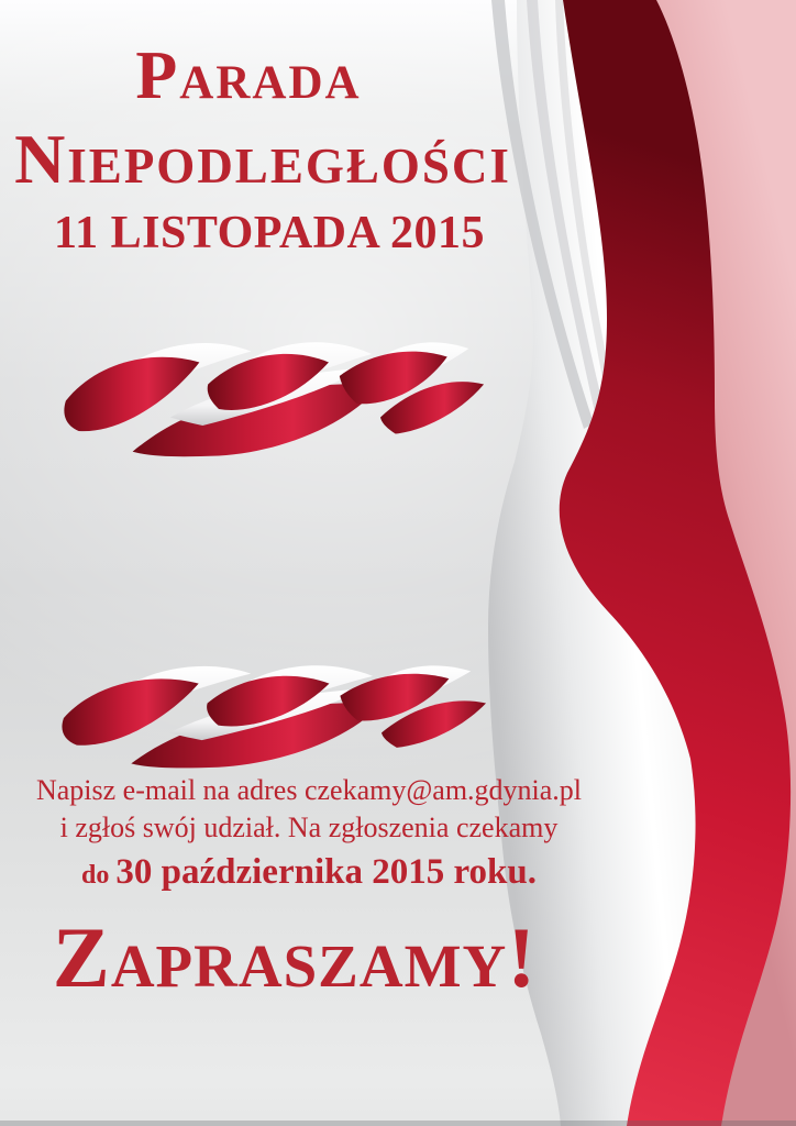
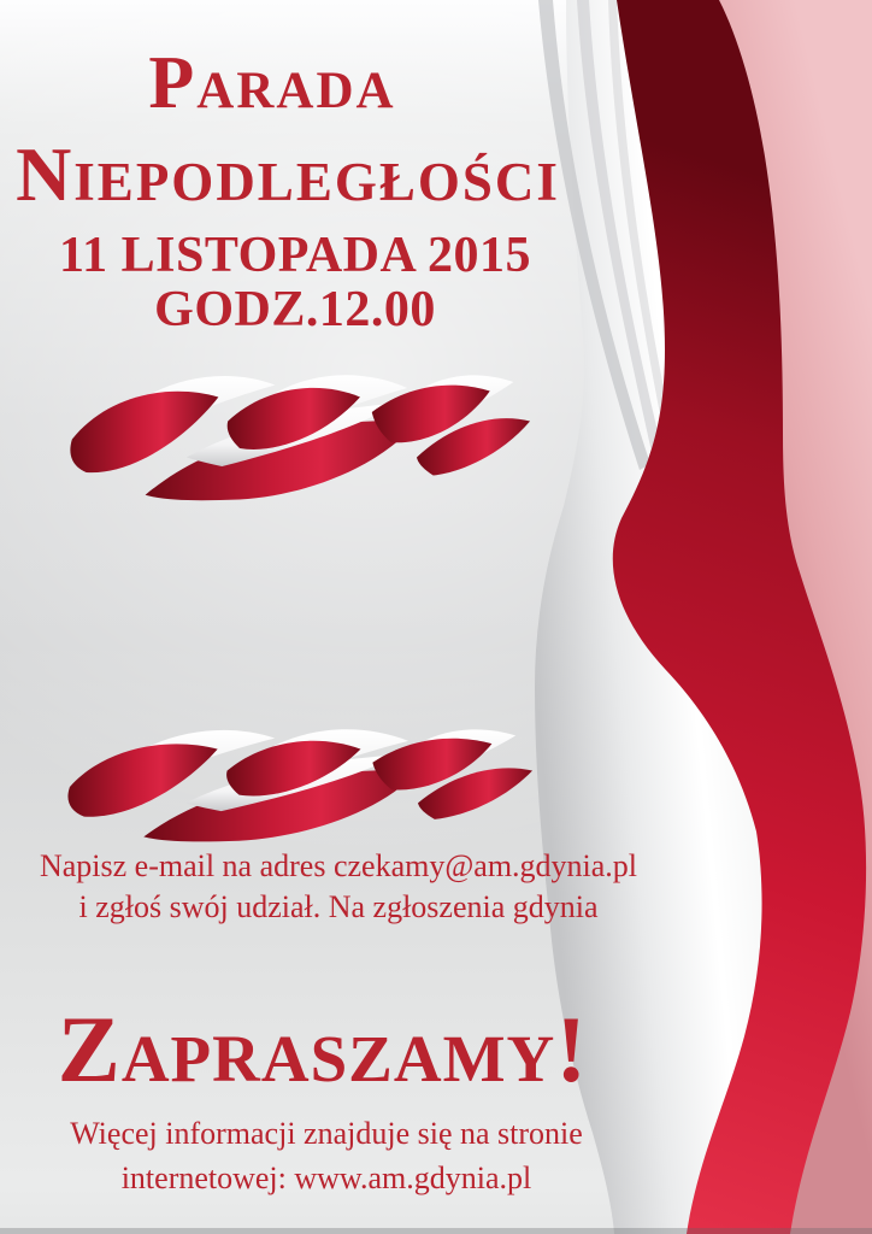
  Parada
  Niepodległości
  11 LISTOPADA 2015
+ GODZ.12.00
  Napisz e-mail na adres czekamy@am.gdynia.pl
- i zgłoś swój udział. Na zgłoszenia czekamy
+ i zgłoś swój udział. Na zgłoszenia gdynia
- do 30 października 2015 roku.
  Zapraszamy!
+ Więcej informacji znajduje się na stronie
+ internetowej: www.am.gdynia.pl
